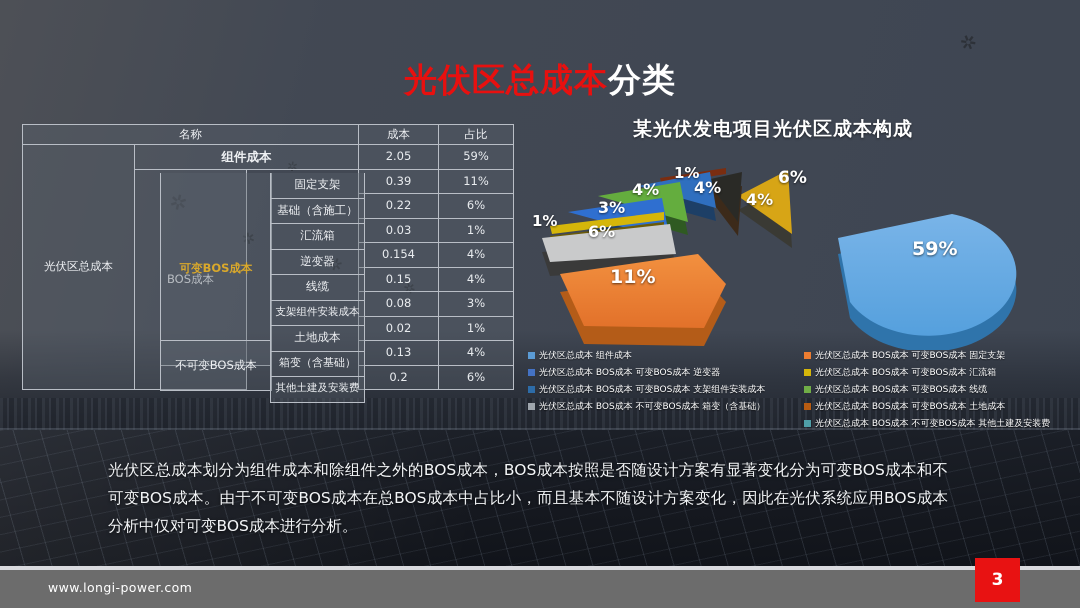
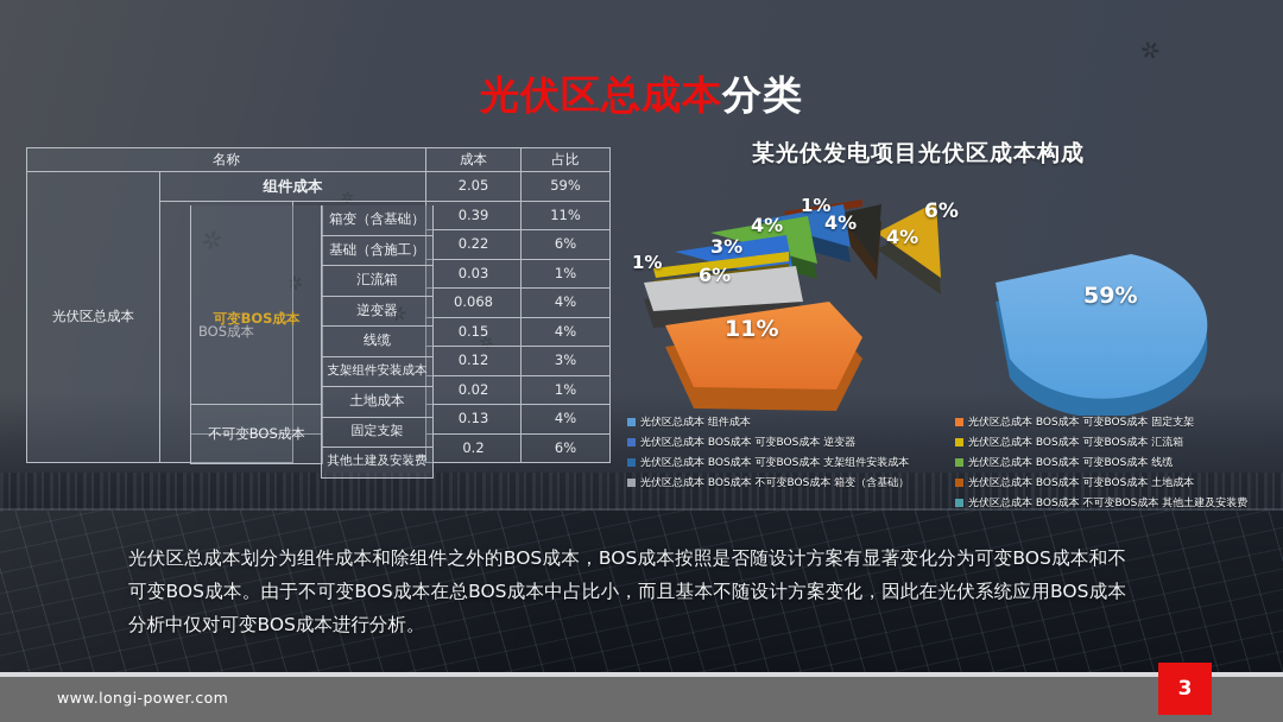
  光伏区总成本分类
  名称	成本	占比
  光伏区总成本	组件成本	2.05	59%
  BOS成本		0.39	11%
  0.22	6%
  0.03	1%
- 0.154	4%
+ 0.068	4%
  0.15	4%
- 0.08	3%
+ 0.12	3%
  0.02	1%
  	0.13	4%
  0.2	6%
  可变BOS成本
  不可变BOS成本
- 固定支架
+ 箱变（含基础）
  基础（含施工）
  汇流箱
  逆变器
  线缆
  支架组件安装成本
  土地成本
- 箱变（含基础）
+ 固定支架
  其他土建及安装费
  某光伏发电项目光伏区成本构成
  1%
  4%
  4%
  4%
  6%
  3%
  1%
  6%
  11%
  59%
  光伏区总成本 组件成本
  光伏区总成本 BOS成本 可变BOS成本 逆变器
  光伏区总成本 BOS成本 可变BOS成本 支架组件安装成本
  光伏区总成本 BOS成本 不可变BOS成本 箱变（含基础）
  光伏区总成本 BOS成本 可变BOS成本 固定支架
  光伏区总成本 BOS成本 可变BOS成本 汇流箱
  光伏区总成本 BOS成本 可变BOS成本 线缆
  光伏区总成本 BOS成本 可变BOS成本 土地成本
  光伏区总成本 BOS成本 不可变BOS成本 其他土建及安装费
  光伏区总成本划分为组件成本和除组件之外的BOS成本，BOS成本按照是否随设计方案有显著变化分为可变BOS成本和不可变BOS成本。由于不可变BOS成本在总BOS成本中占比小，而且基本不随设计方案变化，因此在光伏系统应用BOS成本分析中仅对可变BOS成本进行分析。
  www.longi-power.com
  3
